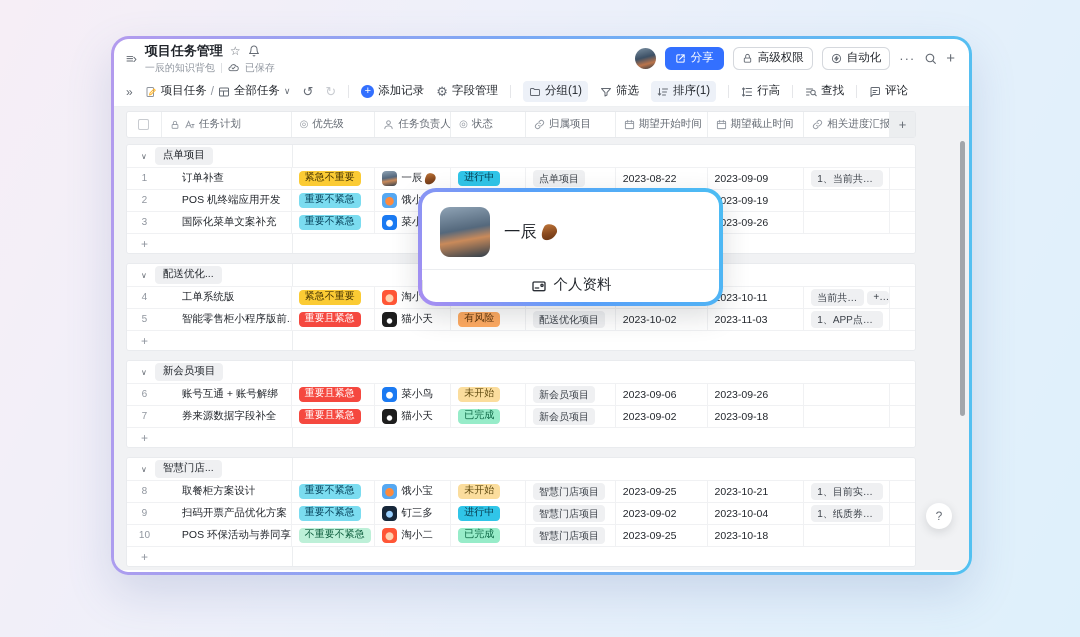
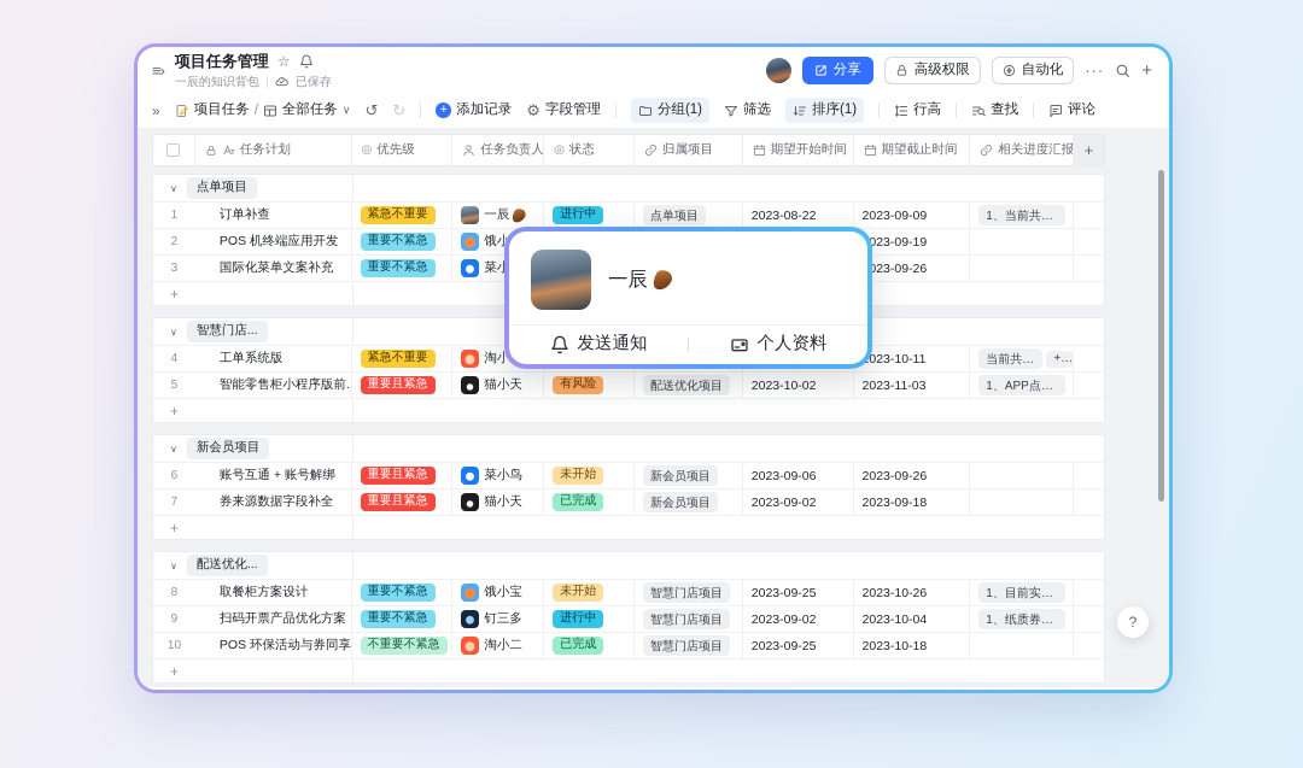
  ≡›
  项目任务管理
  ☆
  一辰的知识背包
  已保存
  分享
  高级权限
  自动化
  ···
  +
  »
  项目任务
  /
  全部任务
  ∨
  ↺
  ↻
  +
  添加记录
  ⚙
  字段管理
  分组(1)
  筛选
  排序(1)
  行高
  查找
  评论
  任务计划
  ◎
  优先级
  任务负责人
  ◎
  状态
  归属项目
  期望开始时间
  期望截止时间
  相关进度汇报
  +
  ∨
  点单项目
  1
  订单补查
  紧急不重要
  一辰
  进行中
  点单项目
  2023-08-22
  2023-09-09
  1、当前共计已
  2
  POS 机终端应用开发
  重要不紧急
  023-09-19
  3
  国际化菜单文案补充
  重要不紧急
  023-09-26
  +
  ∨
- 配送优化...
+ 智慧门店...
  4
  工单系统版
  紧急不重要
  023-10-11
  当前共计..
  +1
  5
  智能零售柜小程序版前..
  重要且紧急
  猫小天
  有风险
  配送优化项目
  2023-10-02
  2023-11-03
  1、APP点单第
  +
  ∨
  新会员项目
  6
  账号互通 + 账号解绑
  重要且紧急
  菜小鸟
  未开始
  新会员项目
  2023-09-06
  2023-09-26
  7
  券来源数据字段补全
  重要且紧急
  猫小天
  已完成
  新会员项目
  2023-09-02
  2023-09-18
  +
  ∨
- 智慧门店...
+ 配送优化...
  8
  取餐柜方案设计
  重要不紧急
  饿小宝
  未开始
  智慧门店项目
  2023-09-25
- 2023-10-21
+ 2023-10-26
  1、目前实体卡
  9
  扫码开票产品优化方案
  重要不紧急
  钉三多
  进行中
  智慧门店项目
  2023-09-02
  2023-10-04
  1、纸质券二维
  10
  POS 环保活动与券同享
  不重要不紧急
  淘小二
  已完成
  智慧门店项目
  2023-09-25
  2023-10-18
  +
  一辰
+ 发送通知
  个人资料
  ?
